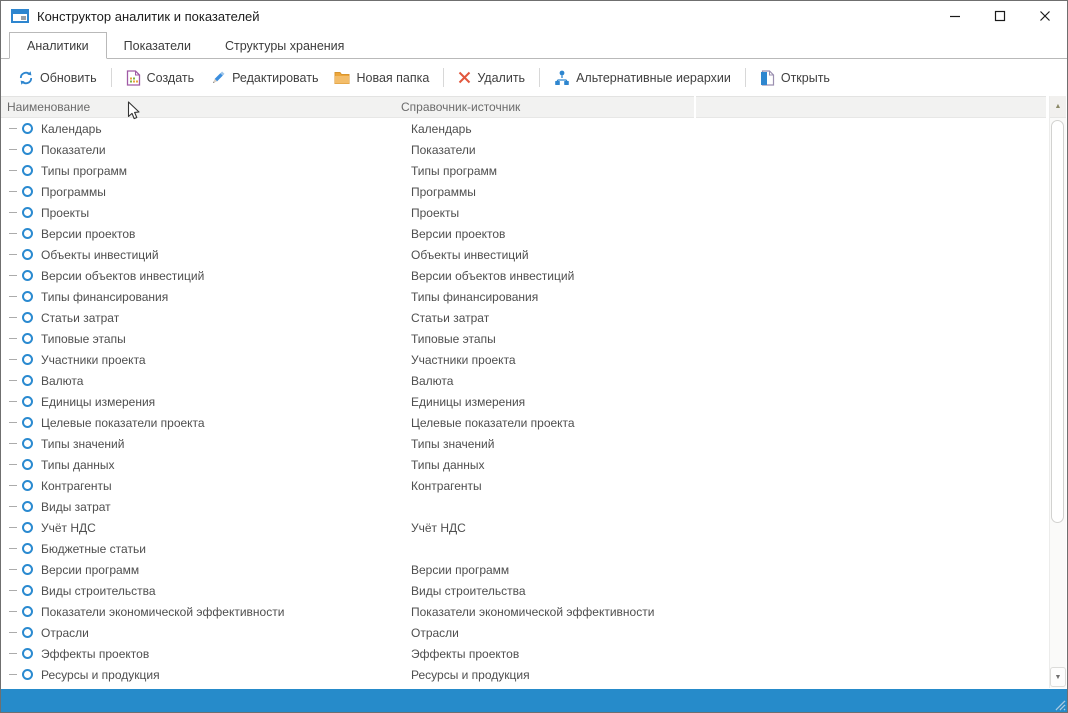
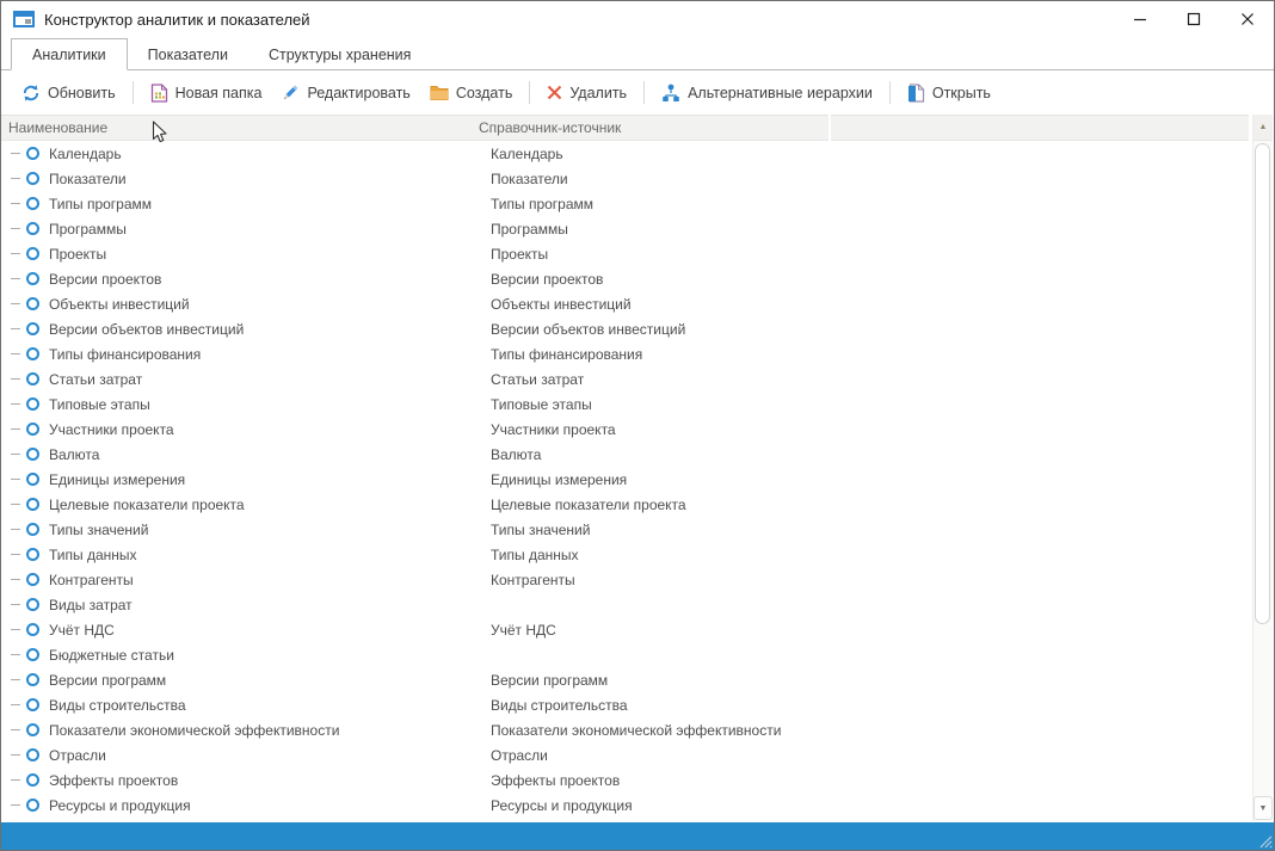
  Конструктор аналитик и показателей
  Аналитики
  Показатели
  Структуры хранения
  Обновить
- Создать
+ Новая папка
  Редактировать
- Новая папка
+ Создать
  Удалить
  Альтернативные иерархии
  Открыть
  Наименование
  Справочник-источник
  Календарь
  Календарь
  Показатели
  Показатели
  Типы программ
  Типы программ
  Программы
  Программы
  Проекты
  Проекты
  Версии проектов
  Версии проектов
  Объекты инвестиций
  Объекты инвестиций
  Версии объектов инвестиций
  Версии объектов инвестиций
  Типы финансирования
  Типы финансирования
  Статьи затрат
  Статьи затрат
  Типовые этапы
  Типовые этапы
  Участники проекта
  Участники проекта
  Валюта
  Валюта
  Единицы измерения
  Единицы измерения
  Целевые показатели проекта
  Целевые показатели проекта
  Типы значений
  Типы значений
  Типы данных
  Типы данных
  Контрагенты
  Контрагенты
  Виды затрат
  Учёт НДС
  Учёт НДС
  Бюджетные статьи
  Версии программ
  Версии программ
  Виды строительства
  Виды строительства
  Показатели экономической эффективности
  Показатели экономической эффективности
  Отрасли
  Отрасли
  Эффекты проектов
  Эффекты проектов
  Ресурсы и продукция
  Ресурсы и продукция
